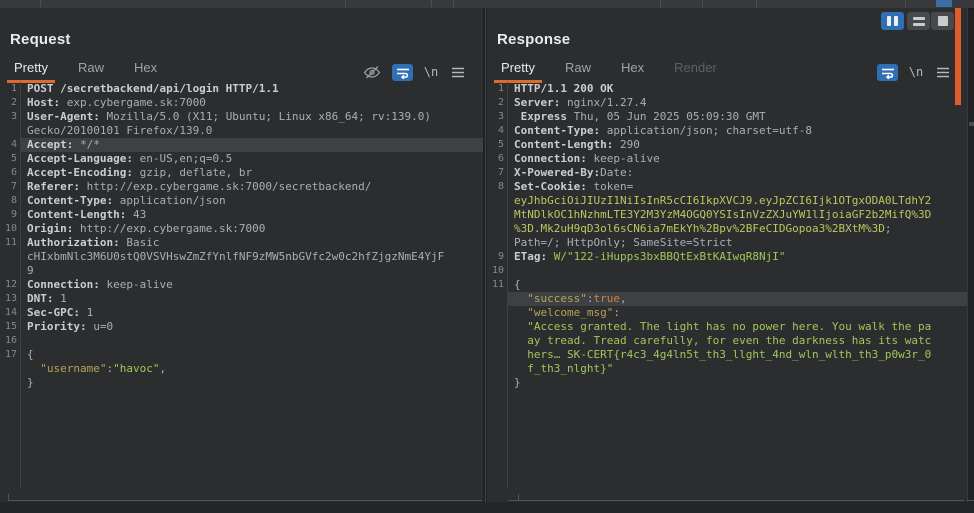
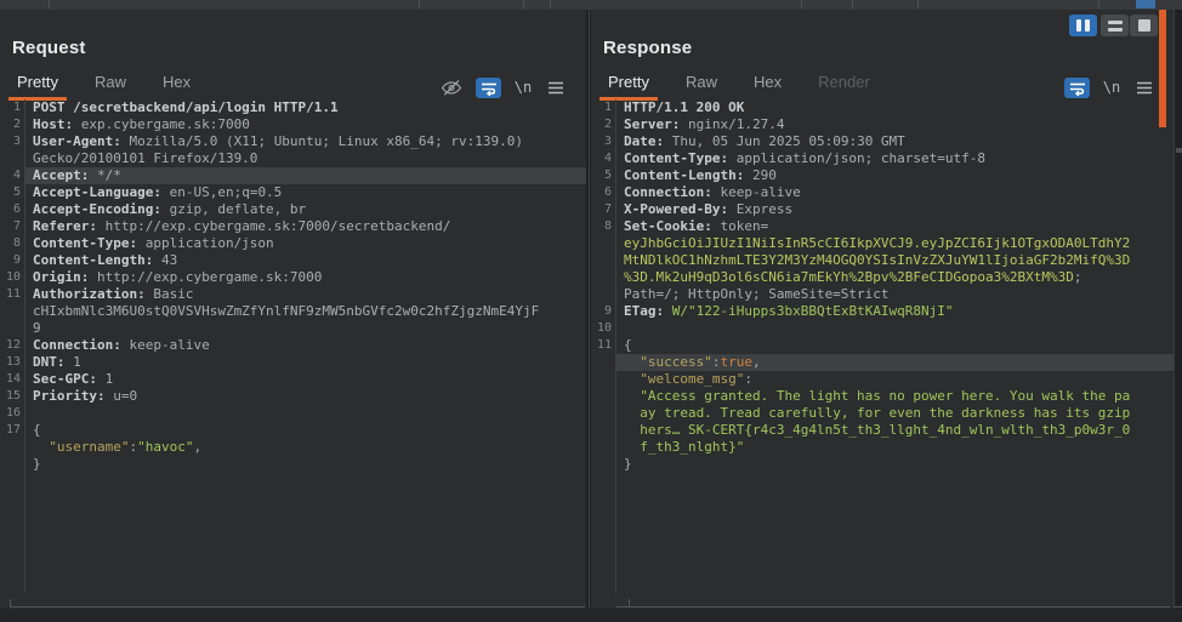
  Request
  Pretty Raw Hex
  \n
  1
  POST /secretbackend/api/login HTTP/1.1
  2
  Host: exp.cybergame.sk:7000
  3
  User-Agent: Mozilla/5.0 (X11; Ubuntu; Linux x86_64; rv:139.0)
  Gecko/20100101 Firefox/139.0
  4
  Accept: */*
  5
  Accept-Language: en-US,en;q=0.5
  6
  Accept-Encoding: gzip, deflate, br
  7
  Referer: http://exp.cybergame.sk:7000/secretbackend/
  8
  Content-Type: application/json
  9
  Content-Length: 43
  10
  Origin: http://exp.cybergame.sk:7000
  11
  Authorization: Basic
  cHIxbmNlc3M6U0stQ0VSVHswZmZfYnlfNF9zMW5nbGVfc2w0c2hfZjgzNmE4YjF
  9
  12
  Connection: keep-alive
  13
  DNT: 1
  14
  Sec-GPC: 1
  15
  Priority: u=0
  16
  17
  {
  "username":"havoc",
  }
  Response
  Pretty Raw Hex Render
  \n
  1
  HTTP/1.1 200 OK
  2
  Server: nginx/1.27.4
  3
- Express Thu, 05 Jun 2025 05:09:30 GMT
+ Date: Thu, 05 Jun 2025 05:09:30 GMT
  4
  Content-Type: application/json; charset=utf-8
  5
  Content-Length: 290
  6
  Connection: keep-alive
  7
- X-Powered-By:Date:
+ X-Powered-By: Express
  8
  Set-Cookie: token=
  eyJhbGciOiJIUzI1NiIsInR5cCI6IkpXVCJ9.eyJpZCI6Ijk1OTgxODA0LTdhY2
  MtNDlkOC1hNzhmLTE3Y2M3YzM4OGQ0YSIsInVzZXJuYW1lIjoiaGF2b2MifQ%3D
  %3D.Mk2uH9qD3ol6sCN6ia7mEkYh%2Bpv%2BFeCIDGopoa3%2BXtM%3D;
  Path=/; HttpOnly; SameSite=Strict
  9
  ETag: W/"122-iHupps3bxBBQtExBtKAIwqR8NjI"
  10
  11
  {
  "success":true,
  "welcome_msg":
  "Access granted. The light has no power here. You walk the pa
- ay tread. Tread carefully, for even the darkness has its watc
+ ay tread. Tread carefully, for even the darkness has its gzip
  hers… SK-CERT{r4c3_4g4ln5t_th3_llght_4nd_wln_wlth_th3_p0w3r_0
  f_th3_nlght}"
  }
